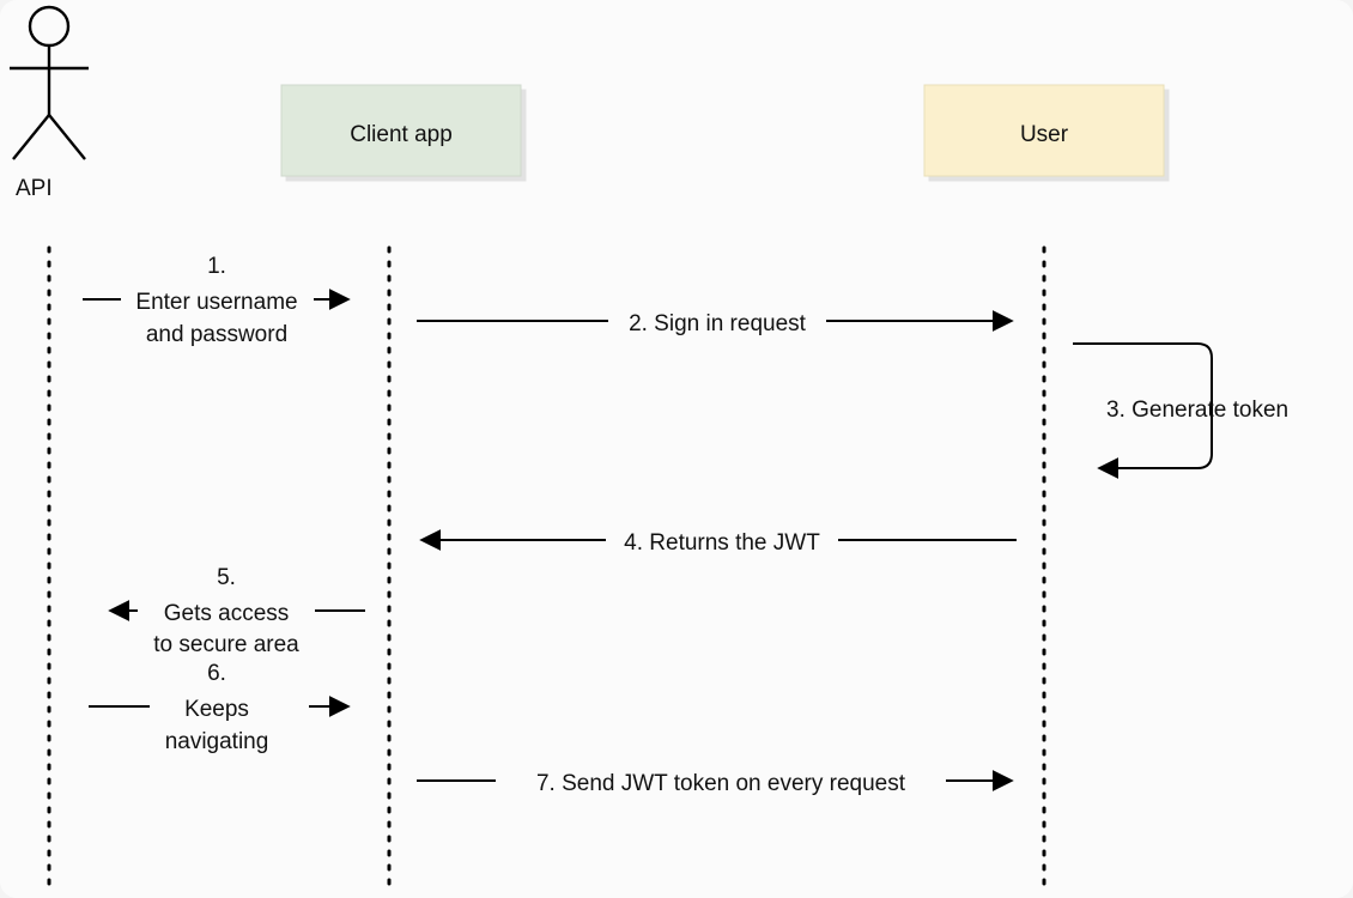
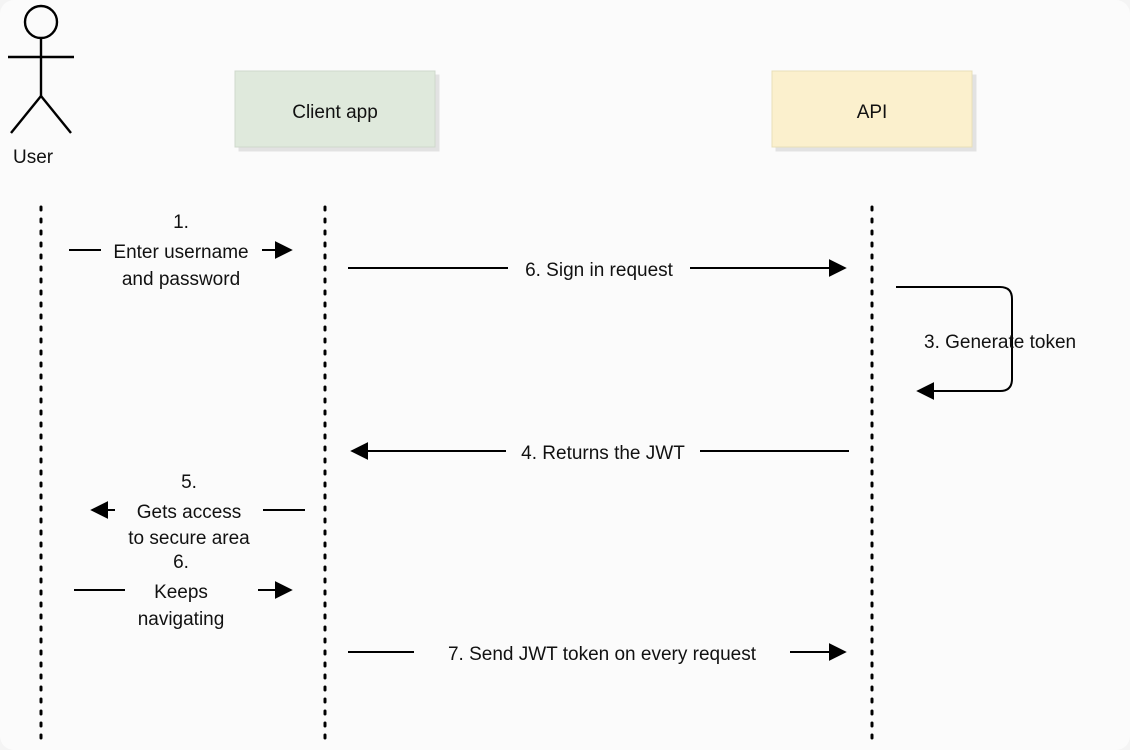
- API
+ User
  Client app
- User
+ API
  1.
  Enter username
  and password
- 2. Sign in request
+ 6. Sign in request
  3. Generate token
  4. Returns the JWT
  5.
  Gets access
  to secure area
  6.
  Keeps
  navigating
  7. Send JWT token on every request
